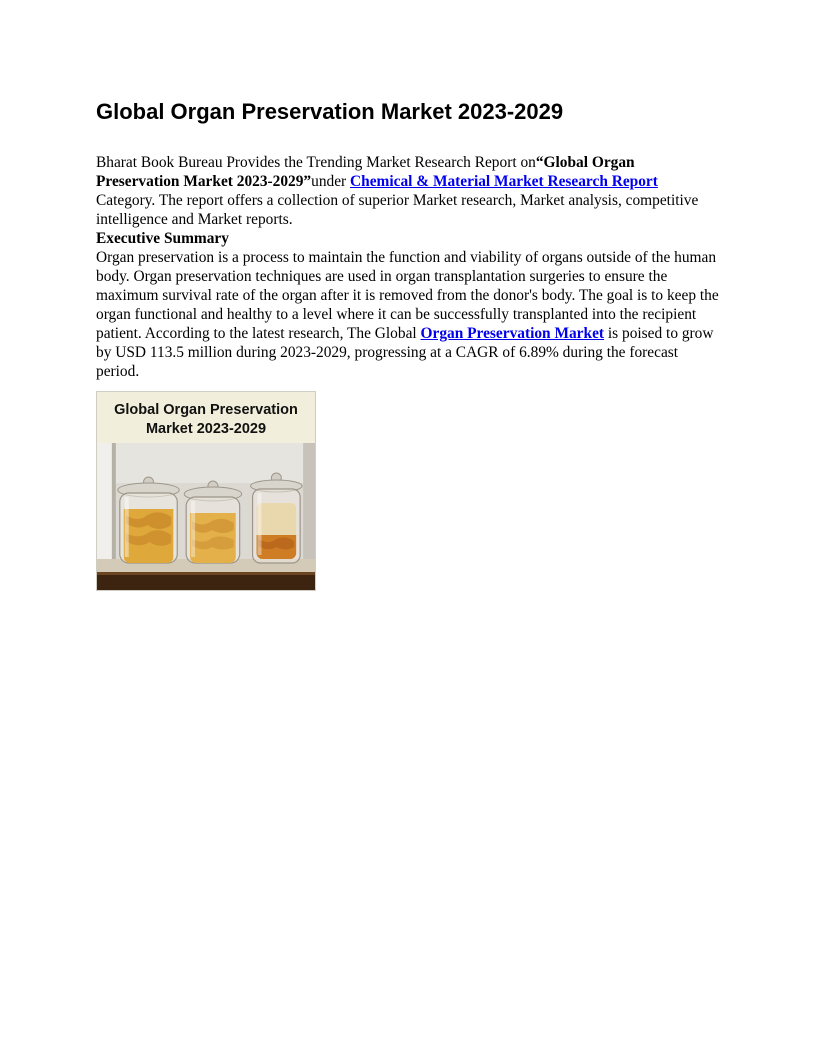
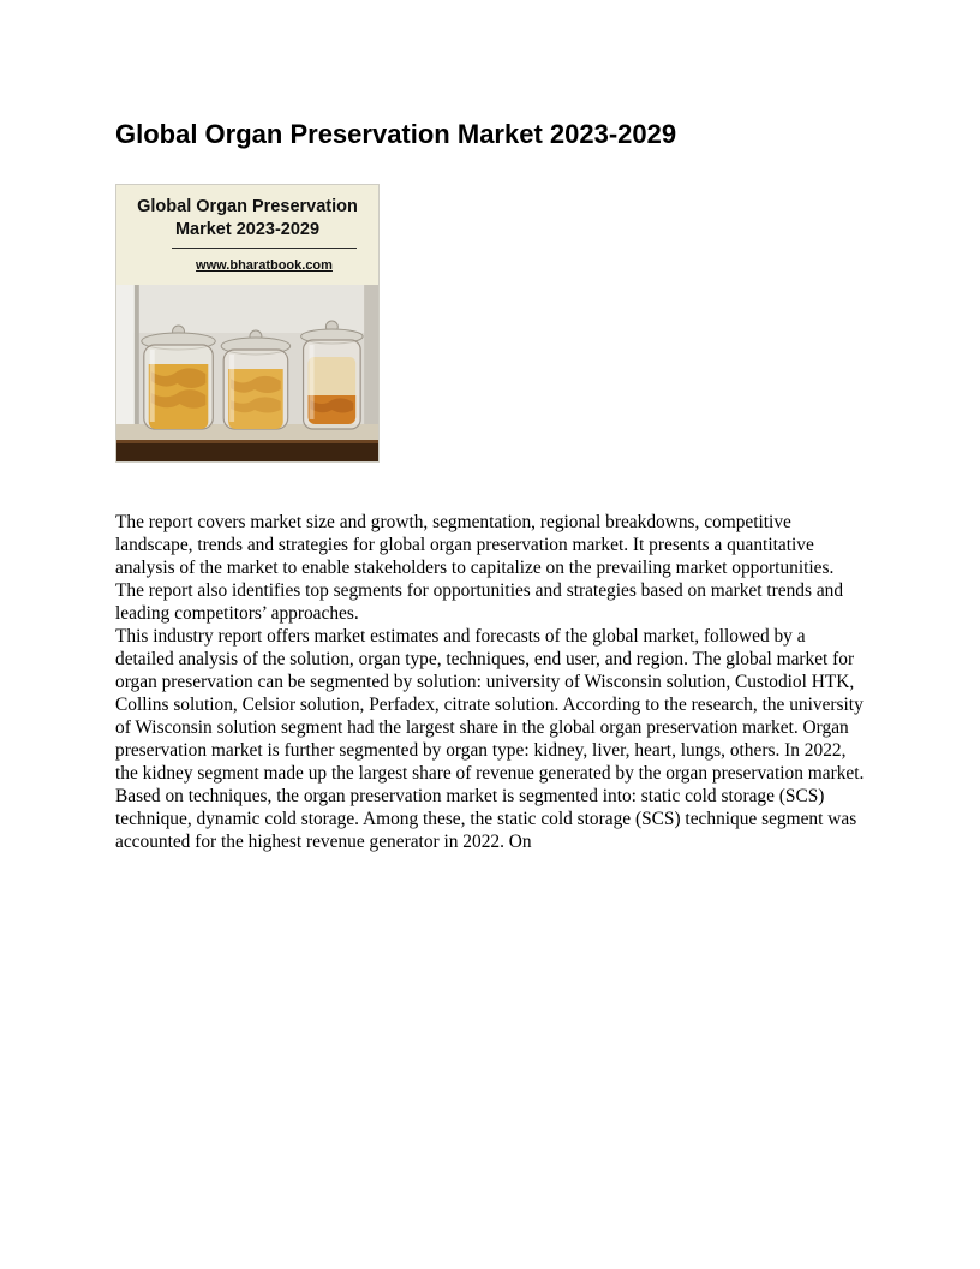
  Global Organ Preservation Market 2023-2029
- Bharat Book Bureau Provides the Trending Market Research Report on“Global Organ Preservation Market 2023-2029”under Chemical & Material Market Research Report Category. The report offers a collection of superior Market research, Market analysis, competitive intelligence and Market reports.
- Executive Summary
- Organ preservation is a process to maintain the function and viability of organs outside of the human body. Organ preservation techniques are used in organ transplantation surgeries to ensure the maximum survival rate of the organ after it is removed from the donor's body. The goal is to keep the organ functional and healthy to a level where it can be successfully transplanted into the recipient patient. According to the latest research, The Global Organ Preservation Market is poised to grow by USD 113.5 million during 2023-2029, progressing at a CAGR of 6.89% during the forecast period.
  Global Organ Preservation Market 2023-2029
+ www.bharatbook.com
+ The report covers market size and growth, segmentation, regional breakdowns, competitive landscape, trends and strategies for global organ preservation market. It presents a quantitative analysis of the market to enable stakeholders to capitalize on the prevailing market opportunities. The report also identifies top segments for opportunities and strategies based on market trends and leading competitors’ approaches.
+ This industry report offers market estimates and forecasts of the global market, followed by a detailed analysis of the solution, organ type, techniques, end user, and region. The global market for organ preservation can be segmented by solution: university of Wisconsin solution, Custodiol HTK, Collins solution, Celsior solution, Perfadex, citrate solution. According to the research, the university of Wisconsin solution segment had the largest share in the global organ preservation market. Organ preservation market is further segmented by organ type: kidney, liver, heart, lungs, others. In 2022, the kidney segment made up the largest share of revenue generated by the organ preservation market. Based on techniques, the organ preservation market is segmented into: static cold storage (SCS) technique, dynamic cold storage. Among these, the static cold storage (SCS) technique segment was accounted for the highest revenue generator in 2022. On
